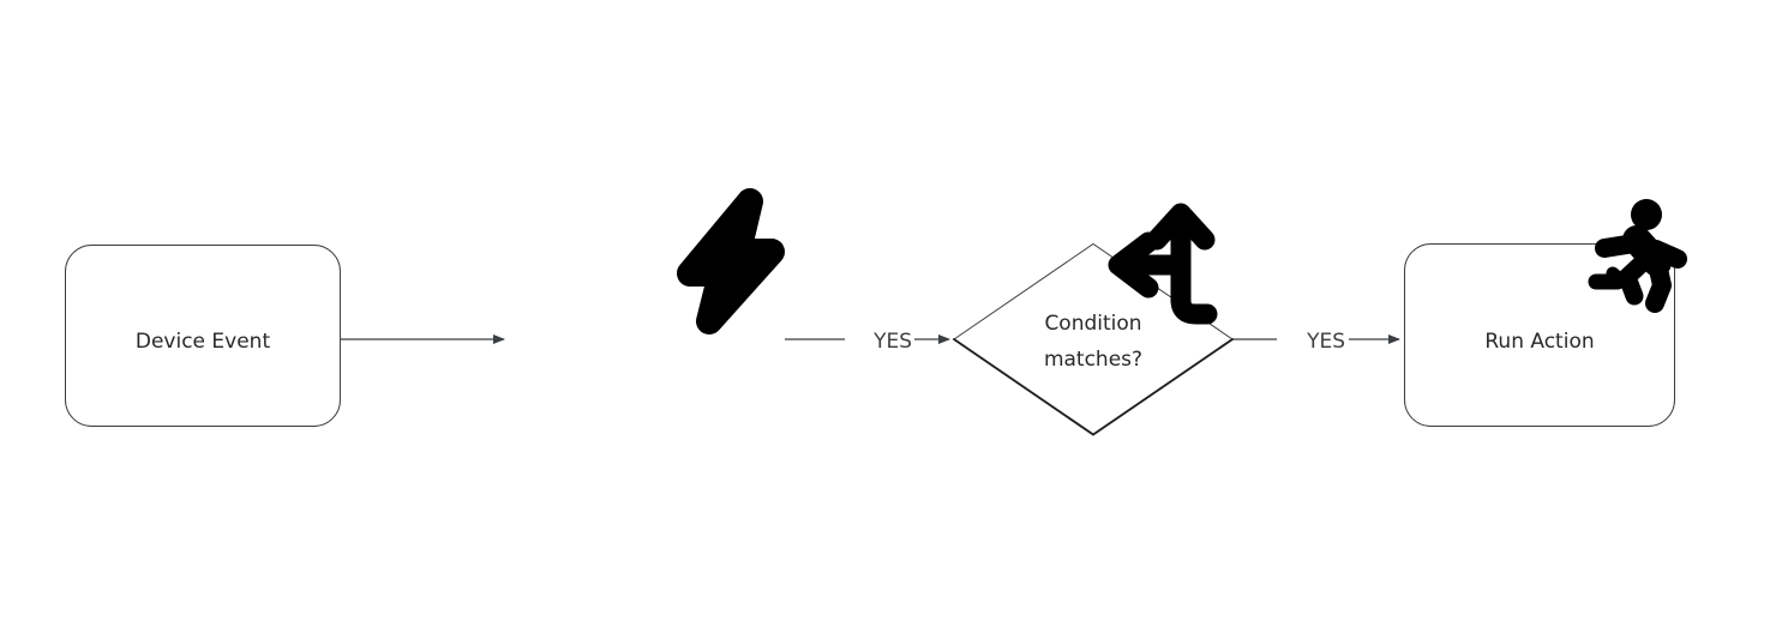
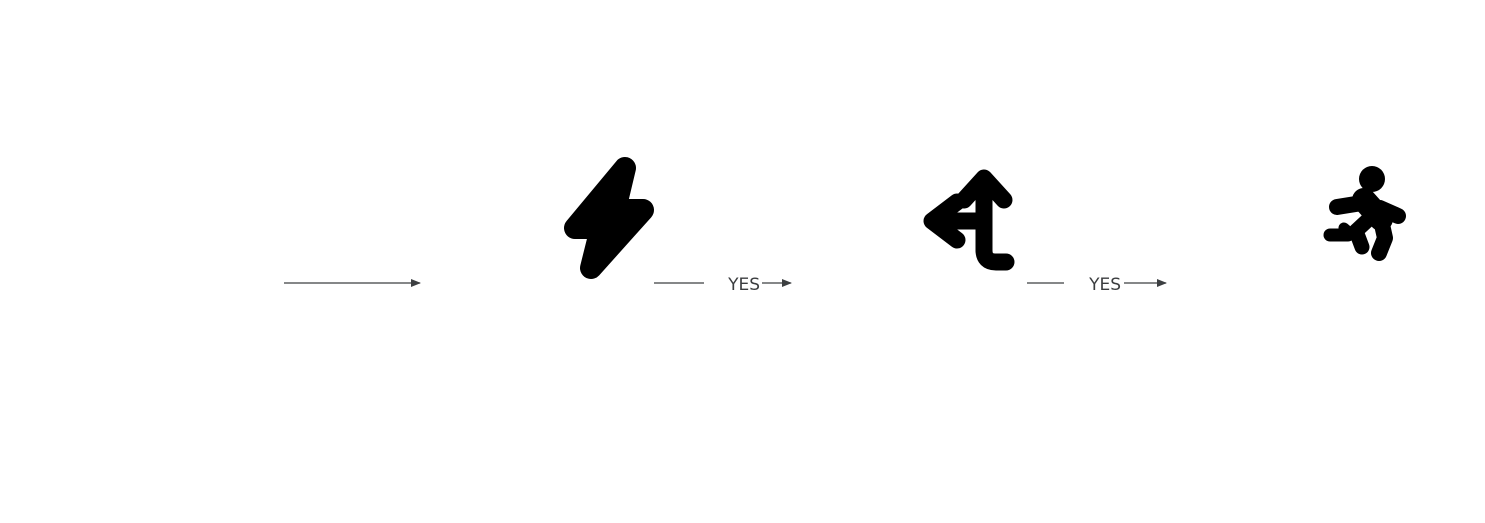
  YES
  YES
- Device Event
- Condition
- matches?
- Run Action
